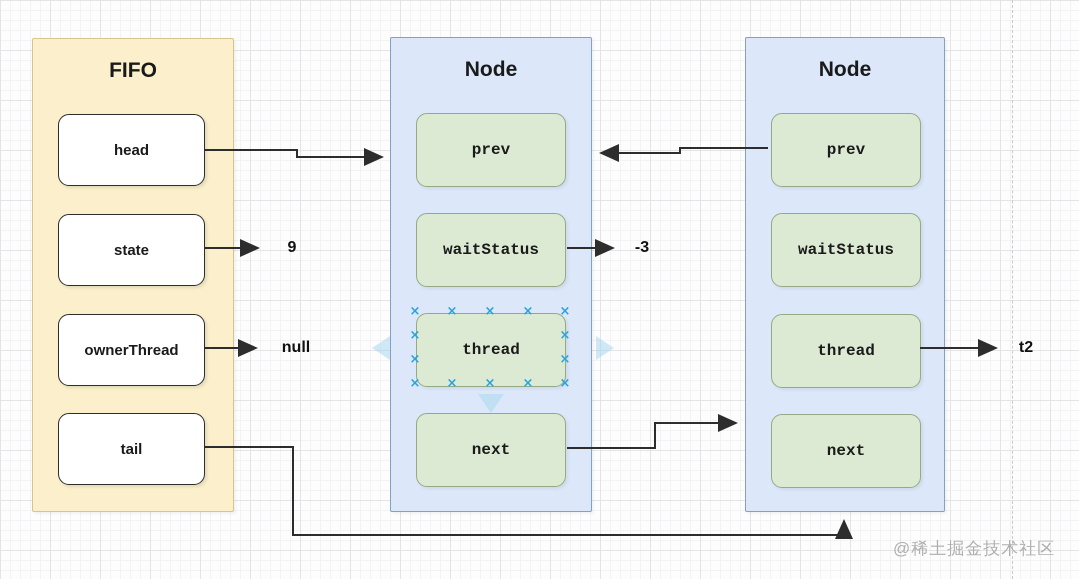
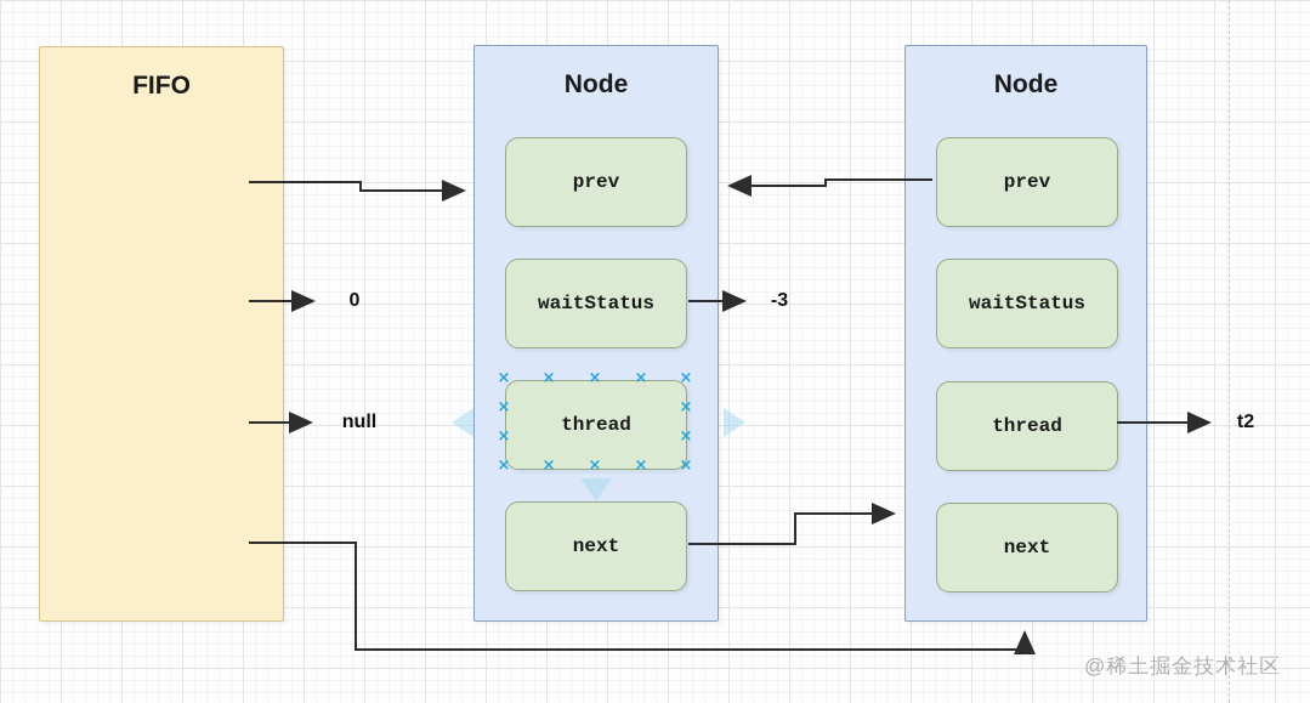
  FIFO
- head
- state
- ownerThread
- tail
  Node
  prev
  waitStatus
  thread
  next
  Node
  prev
  waitStatus
  thread
  next
- 9
+ 0
  null
  -3
  t2
  @稀土掘金技术社区
